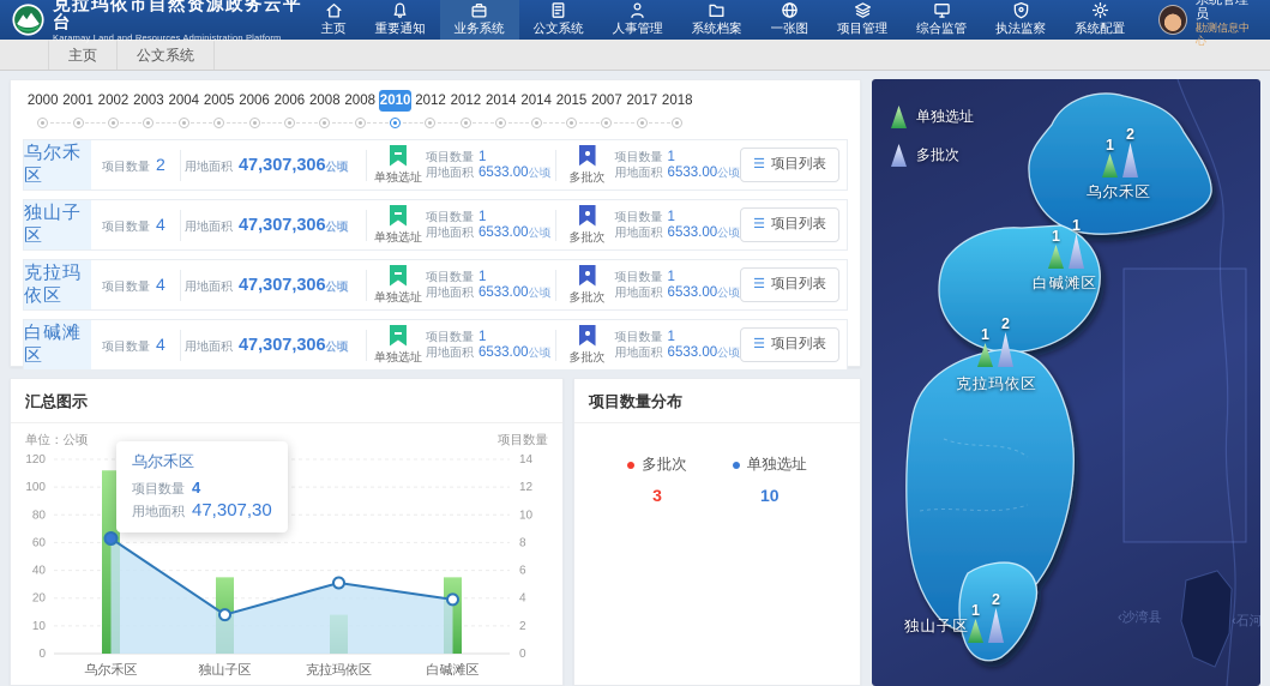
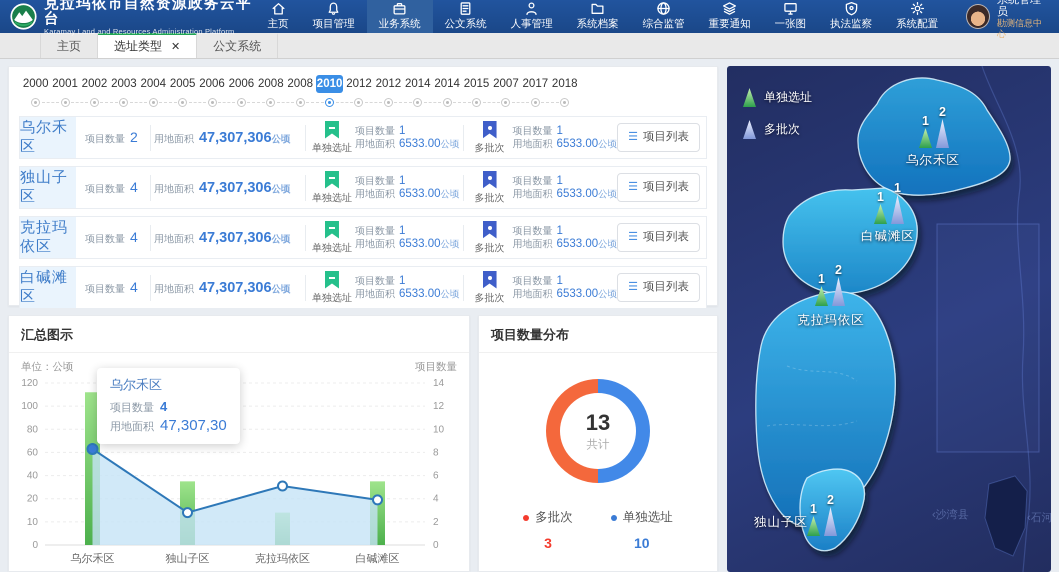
  克拉玛依市自然资源政务云平台
  Karamay Land and Resources Administration Platform
  主页
- 重要通知
+ 项目管理
  业务系统
  公文系统
  人事管理
  系统档案
- 一张图
+ 综合监管
- 项目管理
+ 重要通知
- 综合监管
+ 一张图
  执法监察
  系统配置
  勘测信息中心
  主页
+ 选址类型
+ ✕
  公文系统
  2000
  2001
  2002
  2003
  2004
  2005
  2006
  2006
  2008
  2008
  2010
  2012
  2012
  2014
  2014
  2015
  2007
  2017
  2018
  乌尔禾区
  项目数量
  2
  用地面积
  47,307,306公顷
  单独选址
  项目数量
  1
  用地面积
  6533.00公顷
  多批次
  项目数量
  1
  用地面积
  6533.00公顷
  ☰
  项目列表
  独山子区
  项目数量
  4
  用地面积
  47,307,306公顷
  单独选址
  项目数量
  1
  用地面积
  6533.00公顷
  多批次
  项目数量
  1
  用地面积
  6533.00公顷
  ☰
  项目列表
  克拉玛依区
  项目数量
  4
  用地面积
  47,307,306公顷
  单独选址
  项目数量
  1
  用地面积
  6533.00公顷
  多批次
  项目数量
  1
  用地面积
  6533.00公顷
  ☰
  项目列表
  白碱滩区
  项目数量
  4
  用地面积
  47,307,306公顷
  单独选址
  项目数量
  1
  用地面积
  6533.00公顷
  多批次
  项目数量
  1
  用地面积
  6533.00公顷
  ☰
  项目列表
  汇总图示
  单位：公顷
  项目数量
  120
  14
  100
  12
  80
  10
  60
  8
  40
  6
  20
  4
  10
  2
  0
  0
  乌尔禾区
  独山子区
  克拉玛依区
  白碱滩区
  乌尔禾区
  项目数量
  4
  用地面积
  47,307,30
  项目数量分布
+ 13
+ 共计
  多批次
  3
  单独选址
  10
  单独选址
  多批次
  1
  2
  乌尔禾区
  1
  1
  白碱滩区
  1
  2
  克拉玛依区
  1
  2
  独山子区
  ‹沙湾县
  ‹石河
